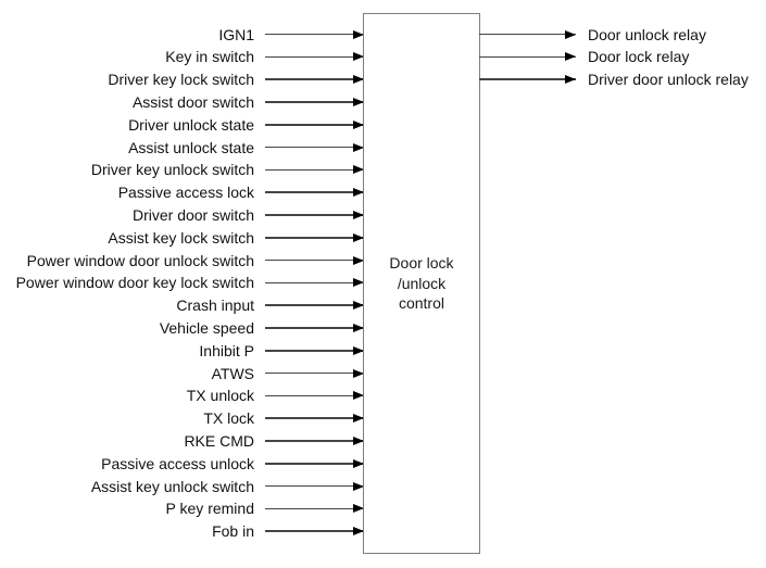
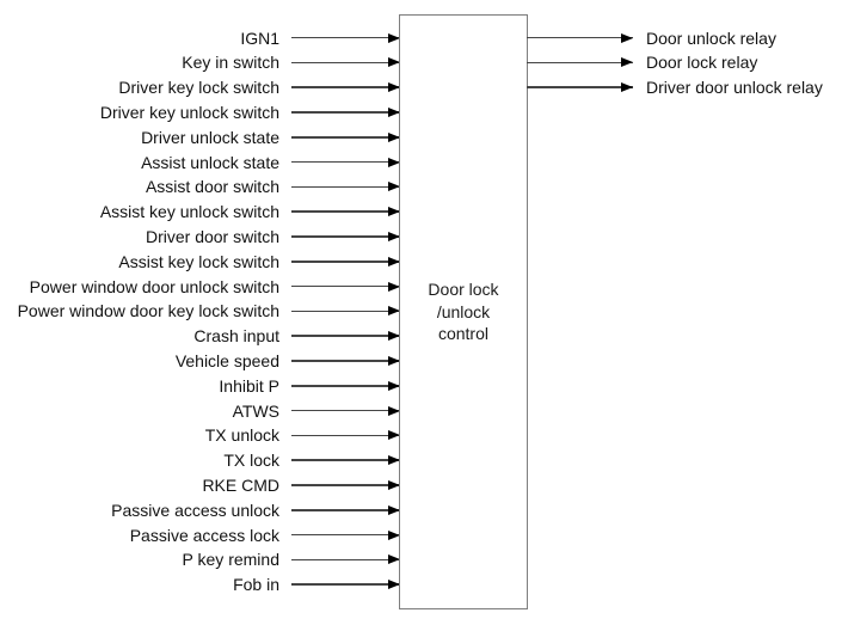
  IGN1
  Key in switch
  Driver key lock switch
- Assist door switch
+ Driver key unlock switch
  Driver unlock state
  Assist unlock state
- Driver key unlock switch
+ Assist door switch
- Passive access lock
+ Assist key unlock switch
  Driver door switch
  Assist key lock switch
  Power window door unlock switch
  Power window door key lock switch
  Crash input
  Vehicle speed
  Inhibit P
  ATWS
  TX unlock
  TX lock
  RKE CMD
  Passive access unlock
- Assist key unlock switch
+ Passive access lock
  P key remind
  Fob in
  Door lock
  /unlock
  control
  Door unlock relay
  Door lock relay
  Driver door unlock relay
